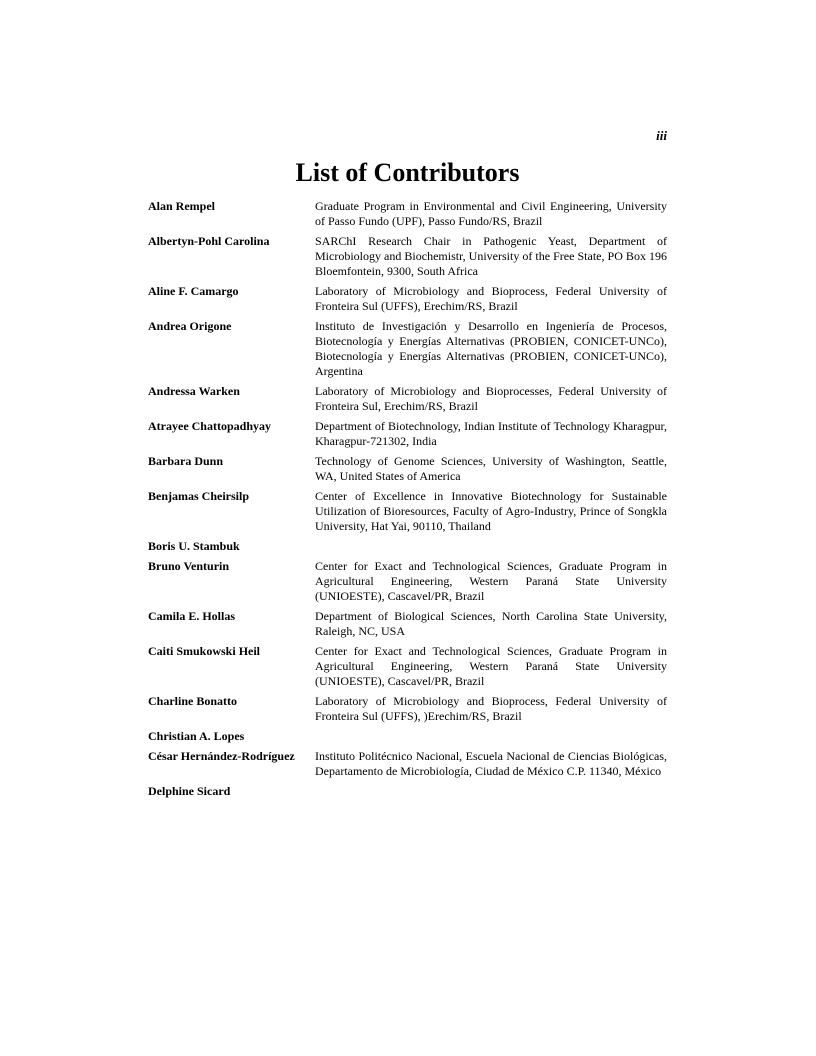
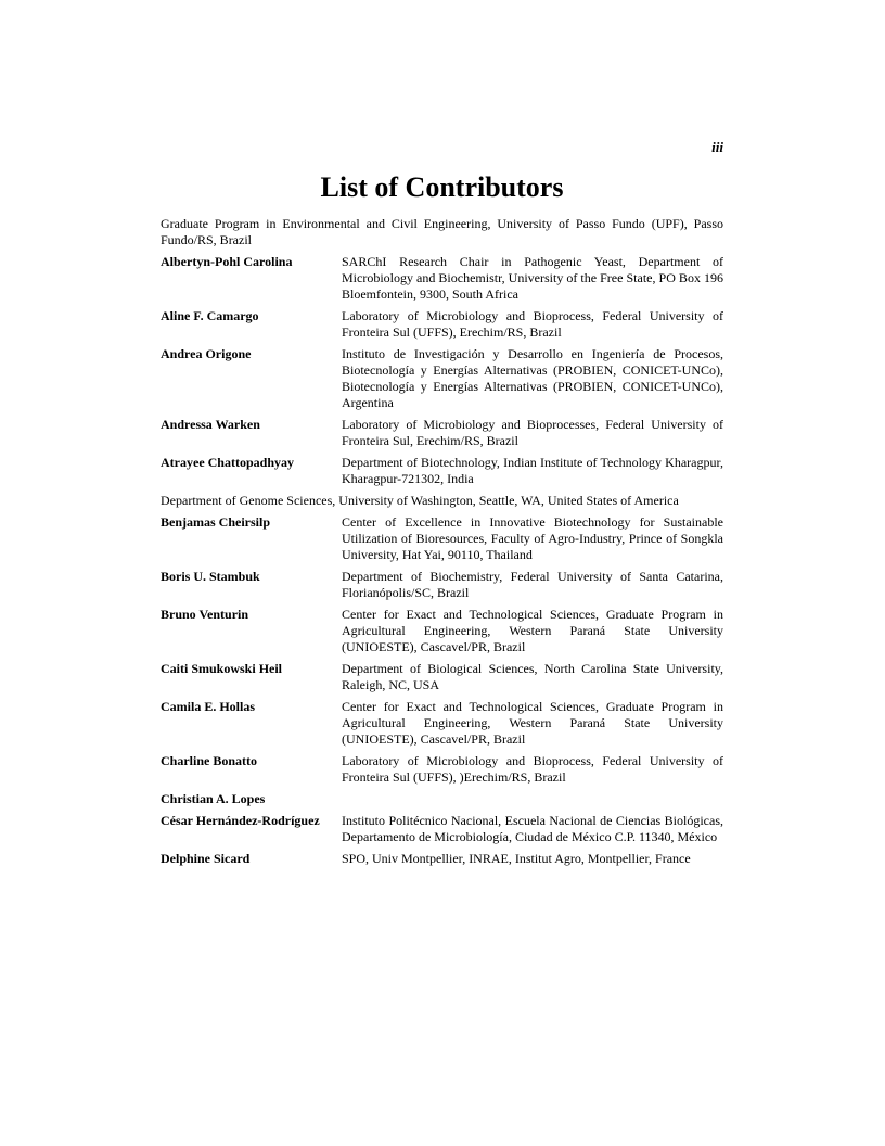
  iii
  List of Contributors
- Alan Rempel
  Graduate Program in Environmental and Civil Engineering, University of Passo Fundo (UPF), Passo Fundo/RS, Brazil
  Albertyn-Pohl Carolina
  SARChI Research Chair in Pathogenic Yeast, Department of Microbiology and Biochemistr, University of the Free State, PO Box 196 Bloemfontein, 9300, South Africa
  Aline F. Camargo
  Laboratory of Microbiology and Bioprocess, Federal University of Fronteira Sul (UFFS), Erechim/RS, Brazil
  Andrea Origone
  Instituto de Investigación y Desarrollo en Ingeniería de Procesos, Biotecnología y Energías Alternativas (PROBIEN, CONICET-UNCo), Biotecnología y Energías Alternativas (PROBIEN, CONICET-UNCo), Argentina
  Andressa Warken
  Laboratory of Microbiology and Bioprocesses, Federal University of Fronteira Sul, Erechim/RS, Brazil
  Atrayee Chattopadhyay
  Department of Biotechnology, Indian Institute of Technology Kharagpur, Kharagpur-721302, India
- Barbara Dunn
- Technology of Genome Sciences, University of Washington, Seattle, WA, United States of America
+ Department of Genome Sciences, University of Washington, Seattle, WA, United States of America
  Benjamas Cheirsilp
  Center of Excellence in Innovative Biotechnology for Sustainable Utilization of Bioresources, Faculty of Agro-Industry, Prince of Songkla University, Hat Yai, 90110, Thailand
  Boris U. Stambuk
+ Department of Biochemistry, Federal University of Santa Catarina, Florianópolis/SC, Brazil
  Bruno Venturin
  Center for Exact and Technological Sciences, Graduate Program in Agricultural Engineering, Western Paraná State University (UNIOESTE), Cascavel/PR, Brazil
- Camila E. Hollas
+ Caiti Smukowski Heil
  Department of Biological Sciences, North Carolina State University, Raleigh, NC, USA
- Caiti Smukowski Heil
+ Camila E. Hollas
  Center for Exact and Technological Sciences, Graduate Program in Agricultural Engineering, Western Paraná State University (UNIOESTE), Cascavel/PR, Brazil
  Charline Bonatto
  Laboratory of Microbiology and Bioprocess, Federal University of Fronteira Sul (UFFS), )Erechim/RS, Brazil
  Christian A. Lopes
  César Hernández-Rodríguez
  Instituto Politécnico Nacional, Escuela Nacional de Ciencias Biológicas, Departamento de Microbiología, Ciudad de México C.P. 11340, México
  Delphine Sicard
+ SPO, Univ Montpellier, INRAE, Institut Agro, Montpellier, France
